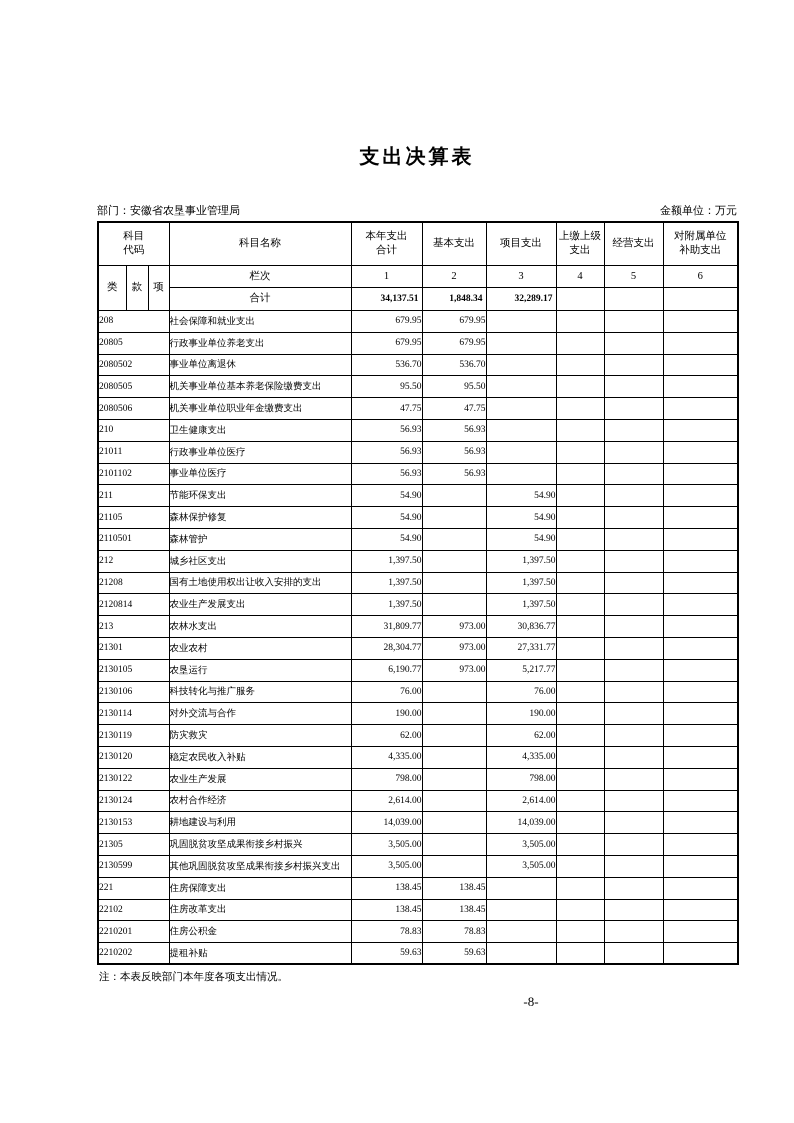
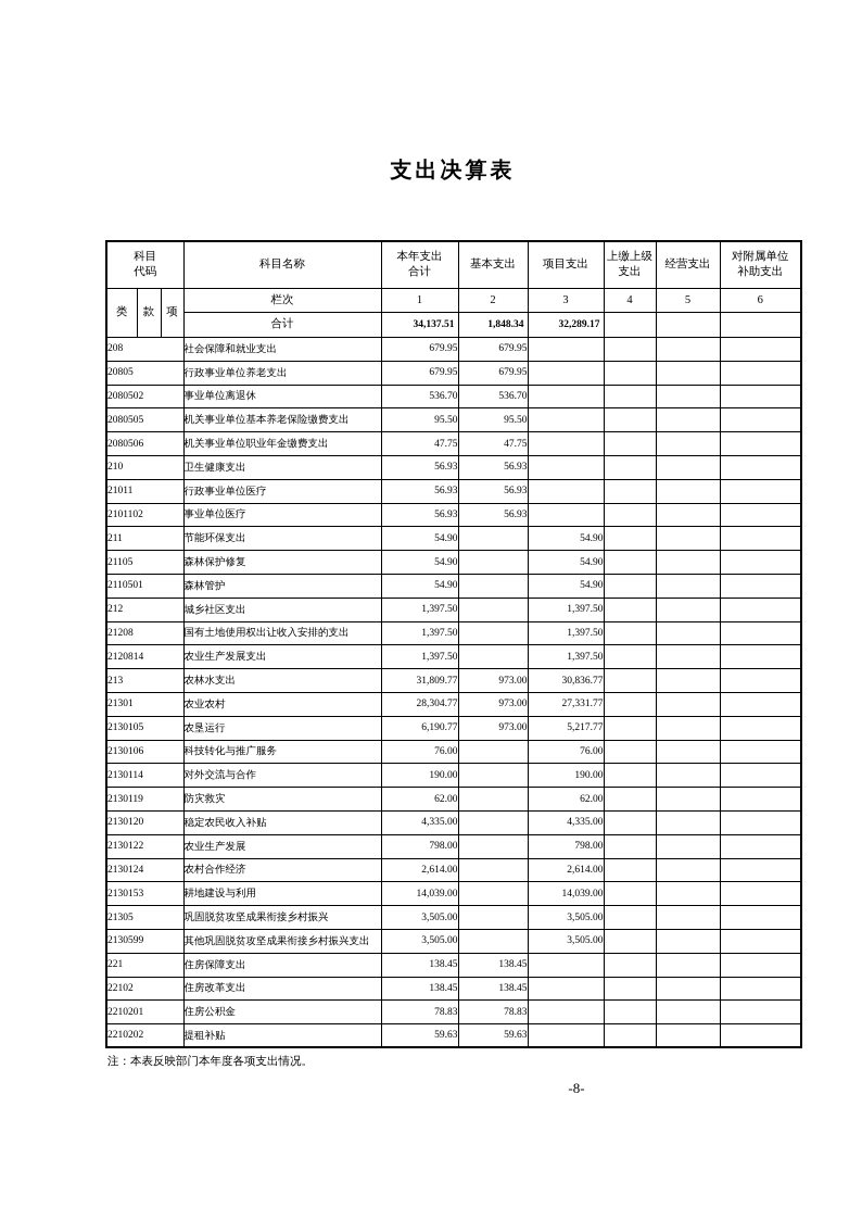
  支出决算表
- 部门：安徽省农垦事业管理局
- 金额单位：万元
  科目 代码	科目名称	本年支出 合计	基本支出	项目支出	上缴上级 支出	经营支出	对附属单位 补助支出
  类	款	项	栏次	1	2	3	4	5	6
  合计	34,137.51	1,848.34	32,289.17
  208	社会保障和就业支出	679.95	679.95
  20805	行政事业单位养老支出	679.95	679.95
  2080502	事业单位离退休	536.70	536.70
  2080505	机关事业单位基本养老保险缴费支出	95.50	95.50
  2080506	机关事业单位职业年金缴费支出	47.75	47.75
  210	卫生健康支出	56.93	56.93
  21011	行政事业单位医疗	56.93	56.93
  2101102	事业单位医疗	56.93	56.93
  211	节能环保支出	54.90		54.90
  21105	森林保护修复	54.90		54.90
  2110501	森林管护	54.90		54.90
  212	城乡社区支出	1,397.50		1,397.50
  21208	国有土地使用权出让收入安排的支出	1,397.50		1,397.50
  2120814	农业生产发展支出	1,397.50		1,397.50
  213	农林水支出	31,809.77	973.00	30,836.77
  21301	农业农村	28,304.77	973.00	27,331.77
  2130105	农垦运行	6,190.77	973.00	5,217.77
  2130106	科技转化与推广服务	76.00		76.00
  2130114	对外交流与合作	190.00		190.00
  2130119	防灾救灾	62.00		62.00
  2130120	稳定农民收入补贴	4,335.00		4,335.00
  2130122	农业生产发展	798.00		798.00
  2130124	农村合作经济	2,614.00		2,614.00
  2130153	耕地建设与利用	14,039.00		14,039.00
  21305	巩固脱贫攻坚成果衔接乡村振兴	3,505.00		3,505.00
  2130599	其他巩固脱贫攻坚成果衔接乡村振兴支出	3,505.00		3,505.00
  221	住房保障支出	138.45	138.45
  22102	住房改革支出	138.45	138.45
  2210201	住房公积金	78.83	78.83
  2210202	提租补贴	59.63	59.63
  注：本表反映部门本年度各项支出情况。
  -8-
